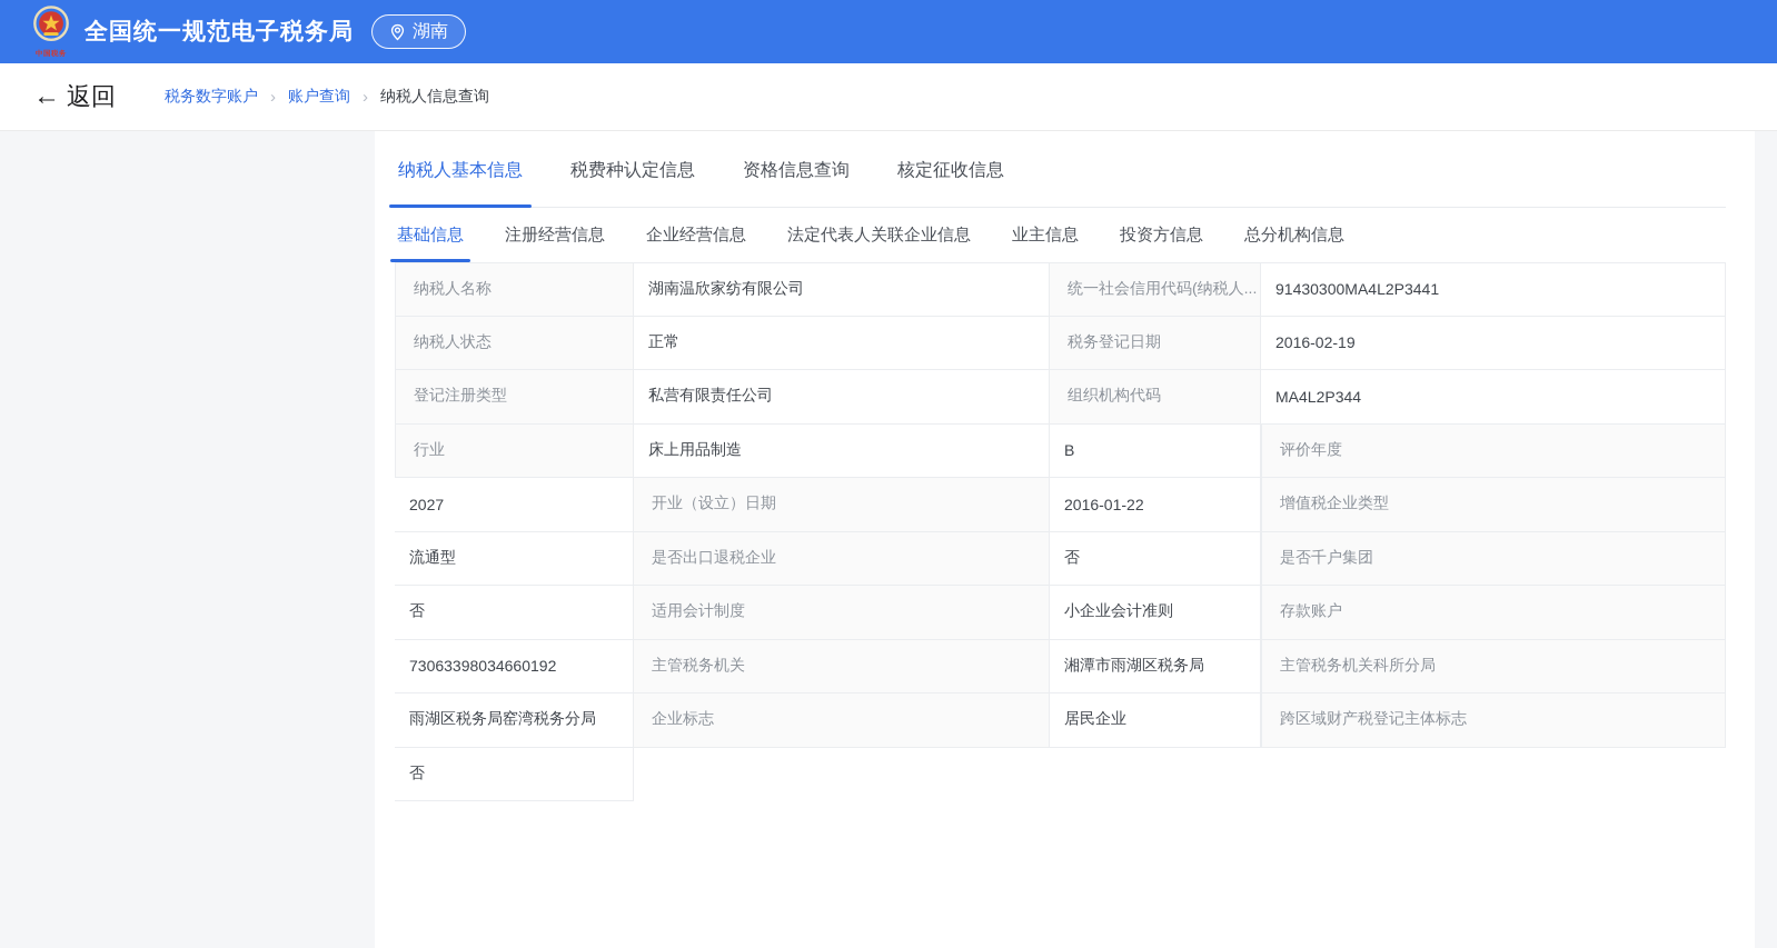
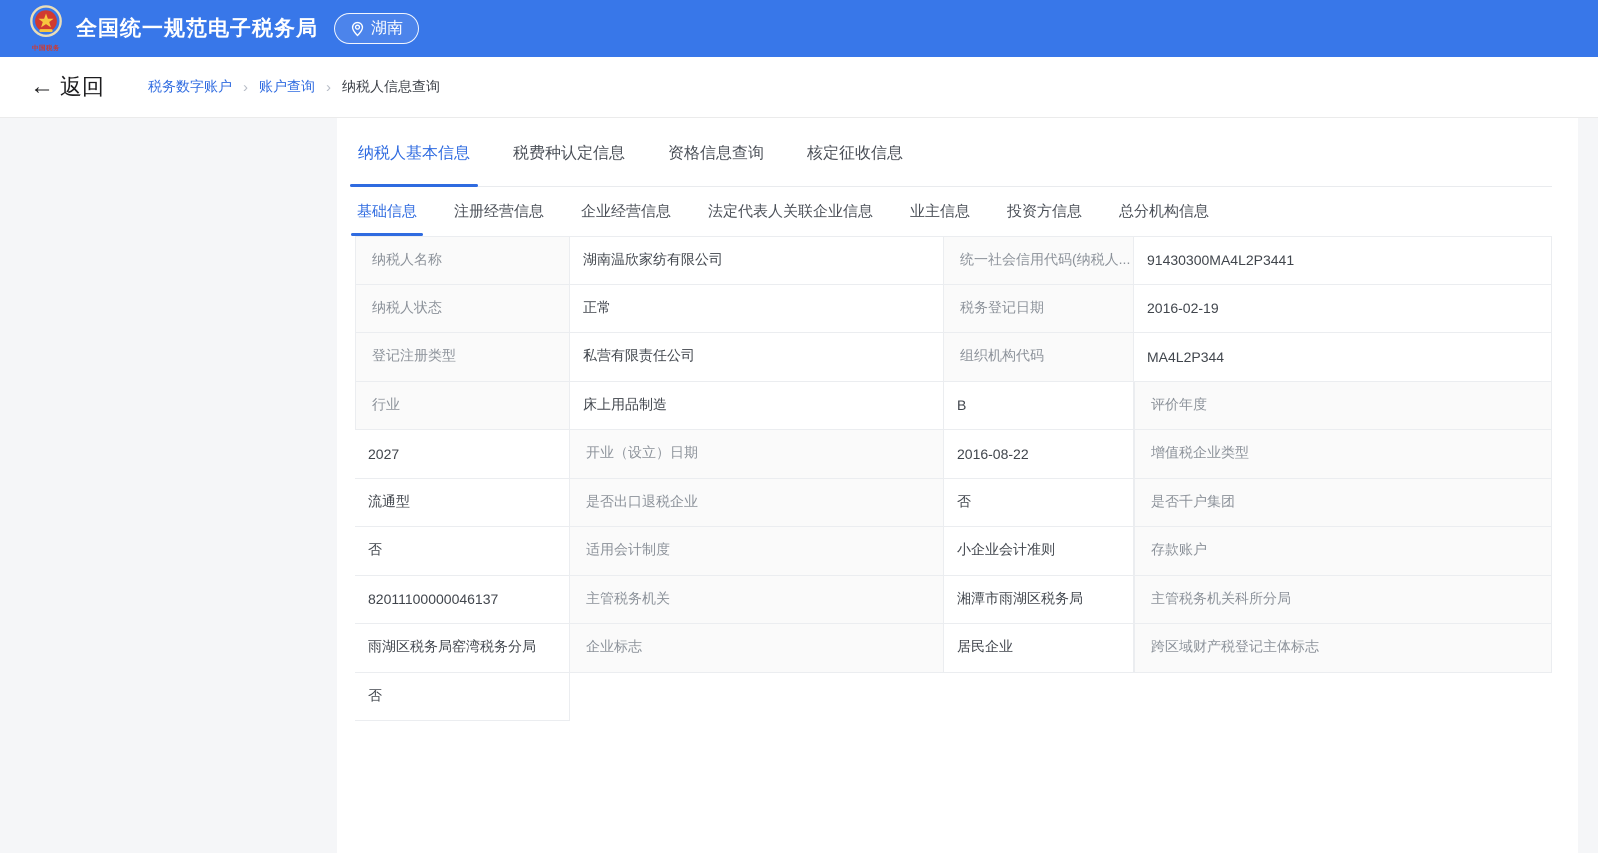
  全国统一规范电子税务局
  湖南
  ←
  返回
  税务数字账户
  ›
  账户查询
  ›
  纳税人信息查询
  纳税人基本信息
  税费种认定信息
  资格信息查询
  核定征收信息
  基础信息
  注册经营信息
  企业经营信息
  法定代表人关联企业信息
  业主信息
  投资方信息
  总分机构信息
  纳税人名称
  湖南温欣家纺有限公司
  统一社会信用代码(纳税人...
  91430300MA4L2P3441
  纳税人状态
  正常
  税务登记日期
  2016-02-19
  登记注册类型
  私营有限责任公司
  组织机构代码
  MA4L2P344
  行业
  床上用品制造
  B
  评价年度
  2027
  开业（设立）日期
- 2016-01-22
+ 2016-08-22
  增值税企业类型
  流通型
  是否出口退税企业
  否
  是否千户集团
  否
  适用会计制度
  小企业会计准则
  存款账户
- 73063398034660192
+ 82011100000046137
  主管税务机关
  湘潭市雨湖区税务局
  主管税务机关科所分局
  雨湖区税务局窑湾税务分局
  企业标志
  居民企业
  跨区域财产税登记主体标志
  否
